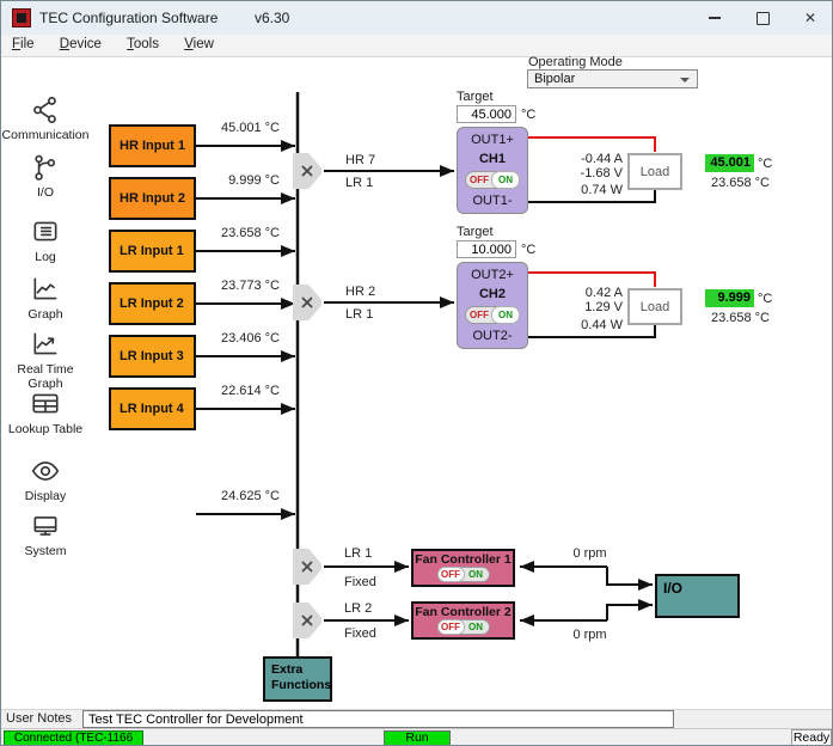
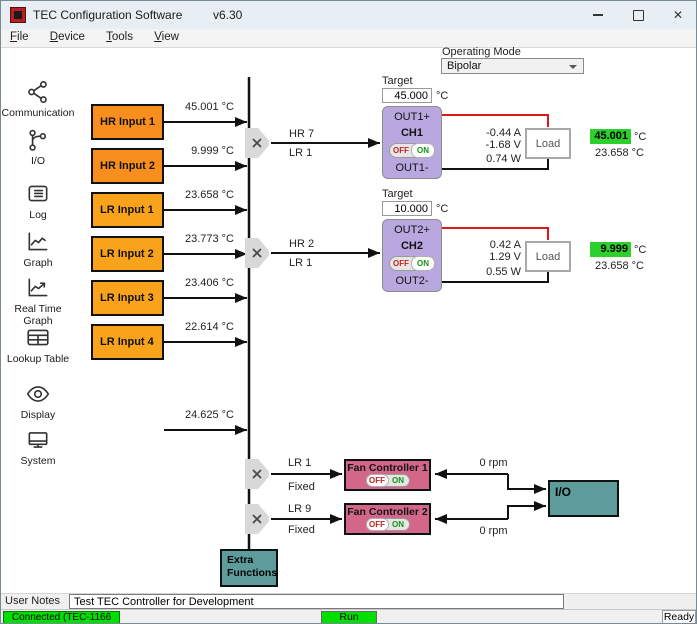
  TEC Configuration Software
  v6.30
  ✕
  File Device Tools View
  Communication
  I/O
  Log
  Graph
  Real Time Graph
  Lookup Table
  Display
  System
  Operating Mode
  Bipolar
  HR Input 1
  HR Input 2
  LR Input 1
  LR Input 2
  LR Input 3
  LR Input 4
  45.001 °C
  9.999 °C
  23.658 °C
  23.773 °C
  23.406 °C
  22.614 °C
  24.625 °C
  HR 7
  LR 1
  HR 2
  LR 1
  LR 1
  Fixed
- LR 2
+ LR 9
  Fixed
  Target
  45.000
  °C
  OUT1+
  CH1
  OFF
  ON
  OUT1-
  -0.44 A
  -1.68 V
  0.74 W
  Load
  45.001
  °C
  23.658 °C
  Target
  10.000
  °C
  OUT2+
  CH2
  OFF
  ON
  OUT2-
  0.42 A
  1.29 V
- 0.44 W
+ 0.55 W
  Load
  9.999
  °C
  23.658 °C
  Fan Controller 1
  OFF
  ON
  Fan Controller 2
  OFF
  ON
  0 rpm
  0 rpm
  I/O
  Extra Functions
  User Notes
  Test TEC Controller for Development
  Connected (TEC-1166
  Run
  Ready
